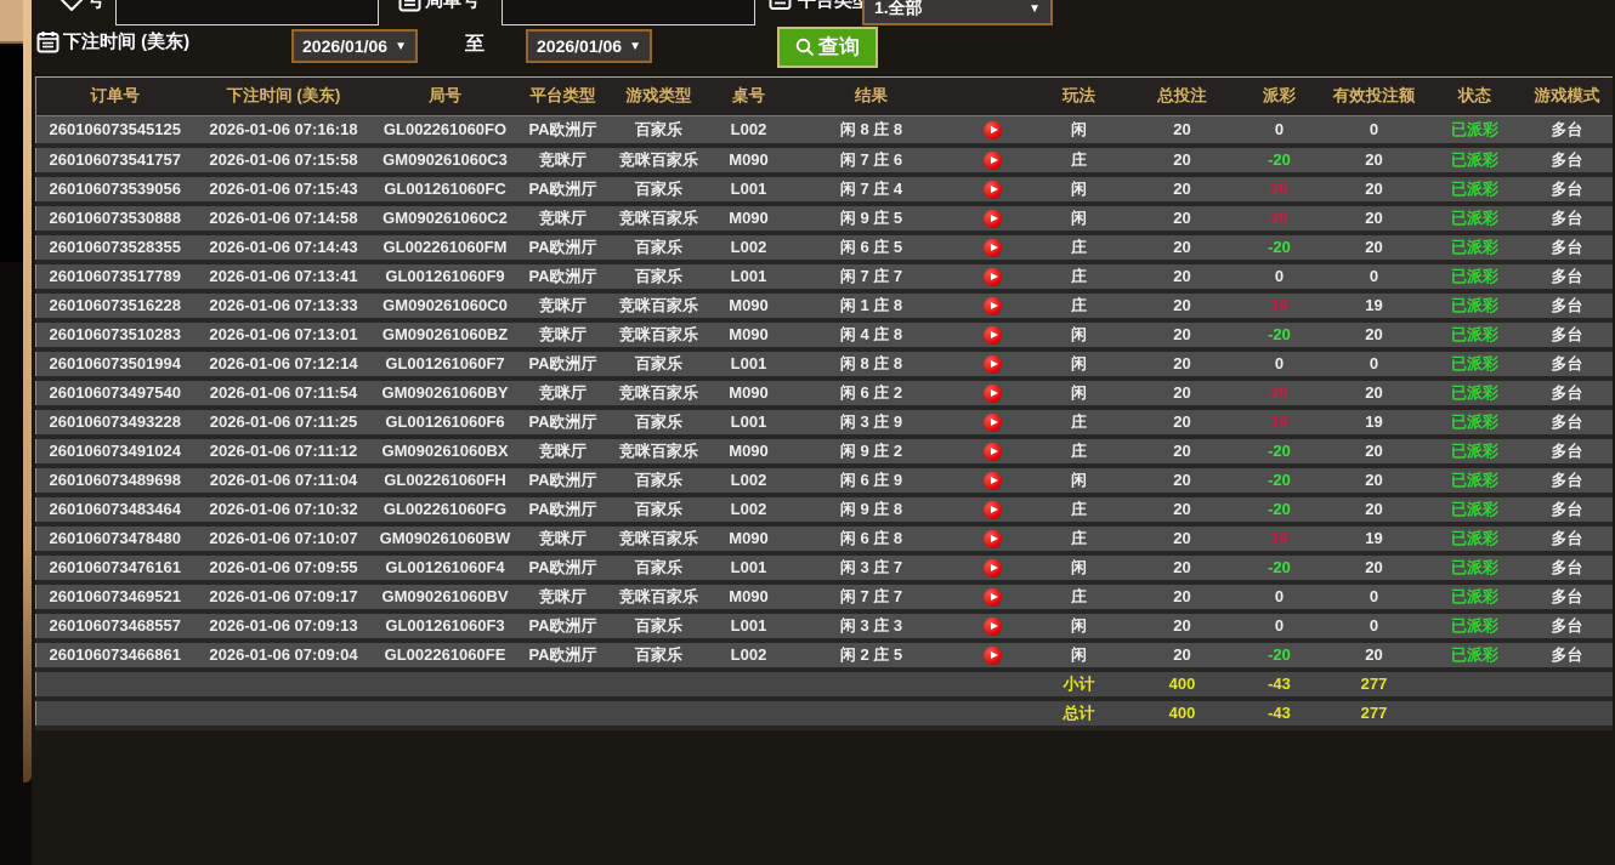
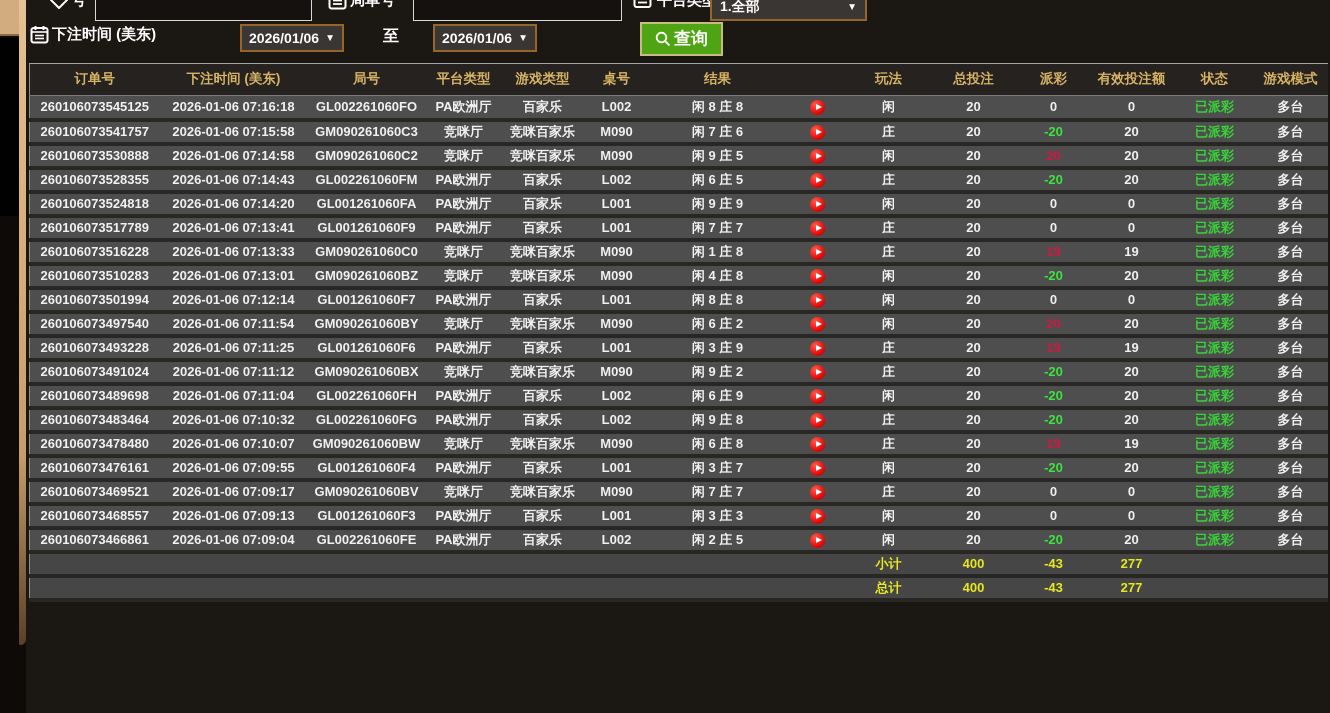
  号
  局单号
  平台类
  1.全部
  ▼
  下注时间 (美东)
  2026/01/06
  ▼
  至
  2026/01/06
  ▼
  查询
  订单号	下注时间 (美东)	局号	平台类型	游戏类型	桌号	结果		玩法	总投注	派彩	有效投注额	状态	游戏模式
  260106073545125	2026-01-06 07:16:18	GL002261060FO	PA欧洲厅	百家乐	L002	闲 8 庄 8		闲	20	0	0	已派彩	多台
  260106073541757	2026-01-06 07:15:58	GM090261060C3	竞咪厅	竞咪百家乐	M090	闲 7 庄 6		庄	20	-20	20	已派彩	多台
- 260106073539056	2026-01-06 07:15:43	GL001261060FC	PA欧洲厅	百家乐	L001	闲 7 庄 4		闲	20	20	20	已派彩	多台
  260106073530888	2026-01-06 07:14:58	GM090261060C2	竞咪厅	竞咪百家乐	M090	闲 9 庄 5		闲	20	20	20	已派彩	多台
  260106073528355	2026-01-06 07:14:43	GL002261060FM	PA欧洲厅	百家乐	L002	闲 6 庄 5		庄	20	-20	20	已派彩	多台
+ 260106073524818	2026-01-06 07:14:20	GL001261060FA	PA欧洲厅	百家乐	L001	闲 9 庄 9		闲	20	0	0	已派彩	多台
  260106073517789	2026-01-06 07:13:41	GL001261060F9	PA欧洲厅	百家乐	L001	闲 7 庄 7		庄	20	0	0	已派彩	多台
  260106073516228	2026-01-06 07:13:33	GM090261060C0	竞咪厅	竞咪百家乐	M090	闲 1 庄 8		庄	20	19	19	已派彩	多台
  260106073510283	2026-01-06 07:13:01	GM090261060BZ	竞咪厅	竞咪百家乐	M090	闲 4 庄 8		闲	20	-20	20	已派彩	多台
  260106073501994	2026-01-06 07:12:14	GL001261060F7	PA欧洲厅	百家乐	L001	闲 8 庄 8		闲	20	0	0	已派彩	多台
  260106073497540	2026-01-06 07:11:54	GM090261060BY	竞咪厅	竞咪百家乐	M090	闲 6 庄 2		闲	20	20	20	已派彩	多台
  260106073493228	2026-01-06 07:11:25	GL001261060F6	PA欧洲厅	百家乐	L001	闲 3 庄 9		庄	20	19	19	已派彩	多台
  260106073491024	2026-01-06 07:11:12	GM090261060BX	竞咪厅	竞咪百家乐	M090	闲 9 庄 2		庄	20	-20	20	已派彩	多台
  260106073489698	2026-01-06 07:11:04	GL002261060FH	PA欧洲厅	百家乐	L002	闲 6 庄 9		闲	20	-20	20	已派彩	多台
  260106073483464	2026-01-06 07:10:32	GL002261060FG	PA欧洲厅	百家乐	L002	闲 9 庄 8		庄	20	-20	20	已派彩	多台
  260106073478480	2026-01-06 07:10:07	GM090261060BW	竞咪厅	竞咪百家乐	M090	闲 6 庄 8		庄	20	19	19	已派彩	多台
  260106073476161	2026-01-06 07:09:55	GL001261060F4	PA欧洲厅	百家乐	L001	闲 3 庄 7		闲	20	-20	20	已派彩	多台
  260106073469521	2026-01-06 07:09:17	GM090261060BV	竞咪厅	竞咪百家乐	M090	闲 7 庄 7		庄	20	0	0	已派彩	多台
  260106073468557	2026-01-06 07:09:13	GL001261060F3	PA欧洲厅	百家乐	L001	闲 3 庄 3		闲	20	0	0	已派彩	多台
  260106073466861	2026-01-06 07:09:04	GL002261060FE	PA欧洲厅	百家乐	L002	闲 2 庄 5		闲	20	-20	20	已派彩	多台
  	小计	400	-43	277
  	总计	400	-43	277
